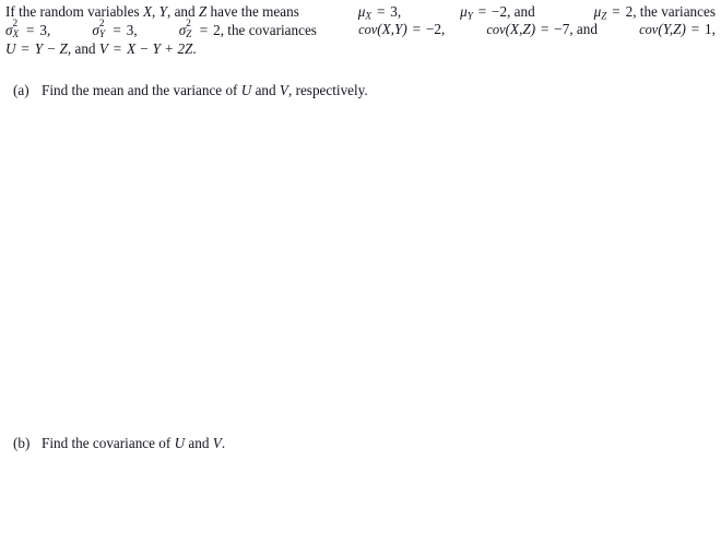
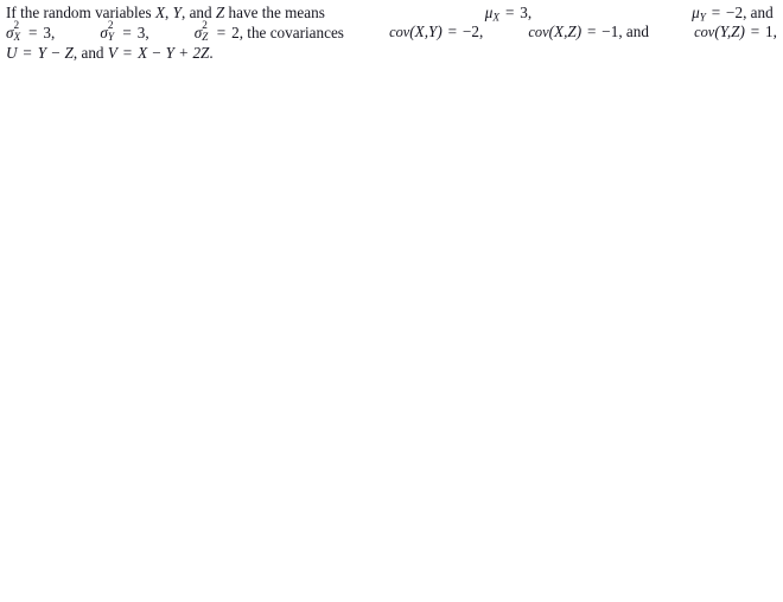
  If the random variables X, Y, and Z have the means
  μX = 3,
  μY = −2, and
- μZ = 2, the variances
  σ
  2
  X
  = 3,
  σ
  2
  Y
  = 3,
  σ
  2
  Z
  = 2, the covariances
  cov(X,Y) = −2,
- cov(X,Z) = −7, and
+ cov(X,Z) = −1, and
  cov(Y,Z) = 1,
  U = Y − Z, and V = X − Y + 2Z.
- (a) Find the mean and the variance of U and V, respectively.
- (b) Find the covariance of U and V.
